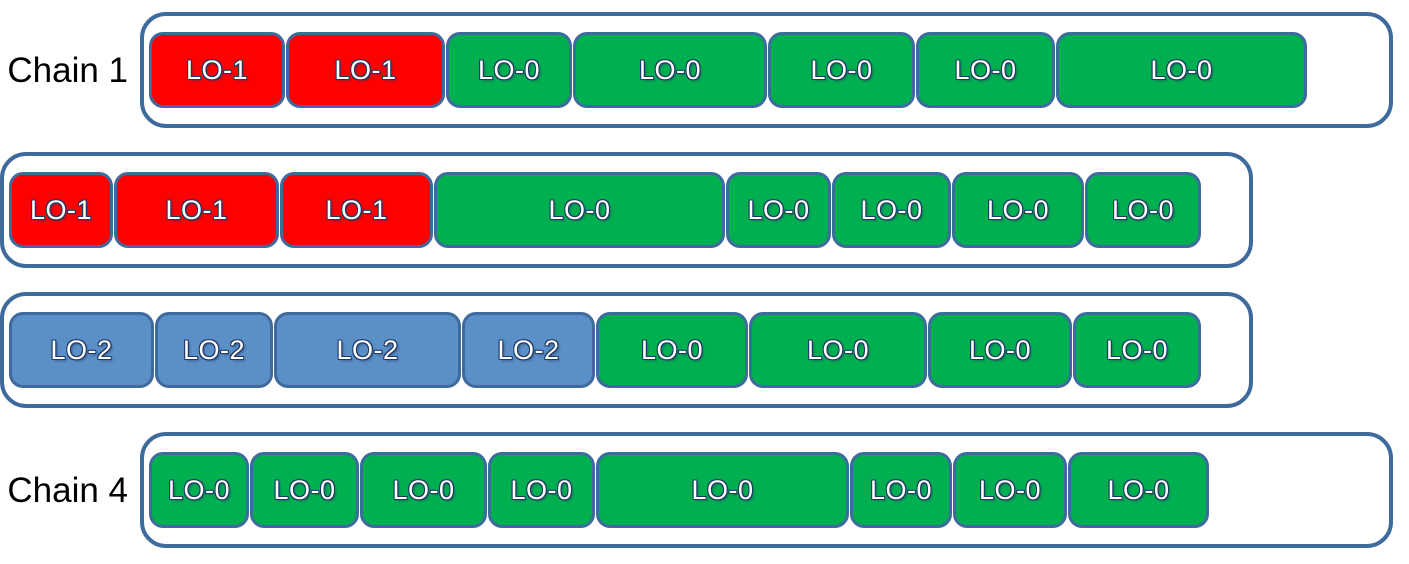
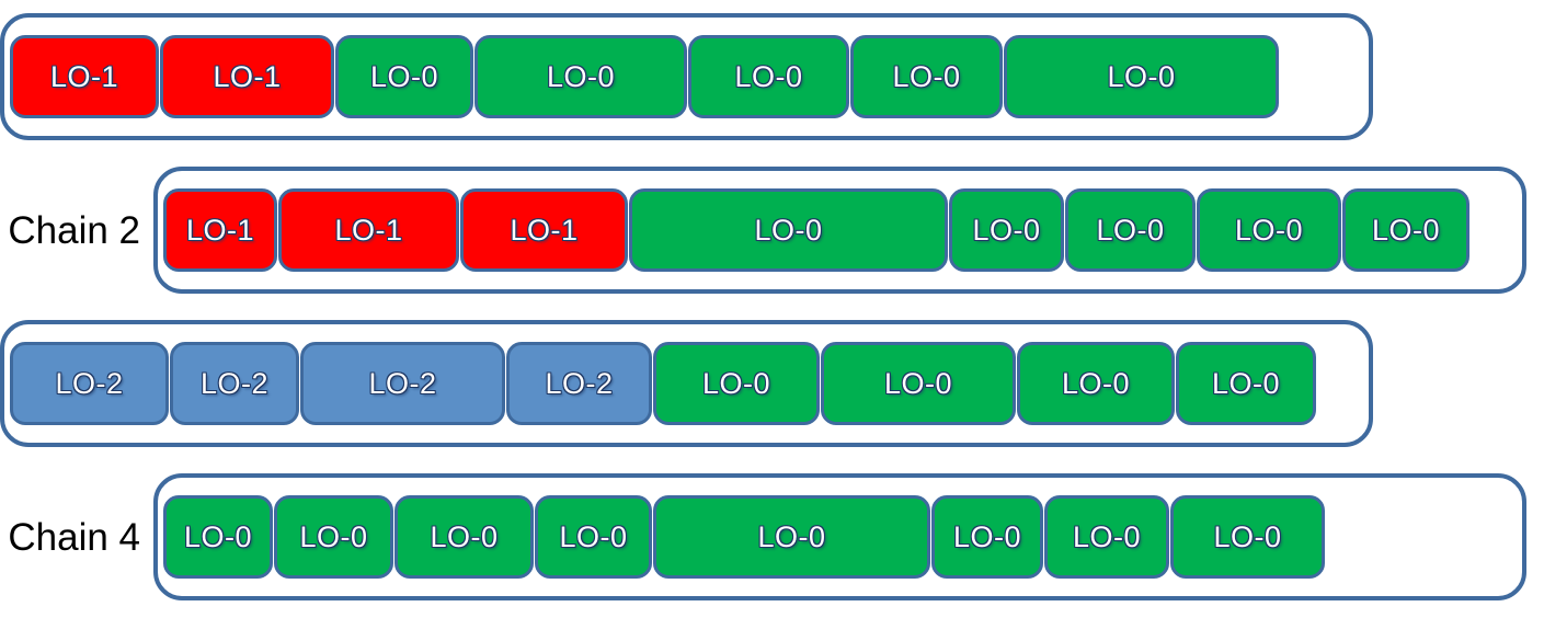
- Chain 1
  LO-1
  LO-1
  LO-0
  LO-0
  LO-0
  LO-0
  LO-0
+ Chain 2
  LO-1
  LO-1
  LO-1
  LO-0
  LO-0
  LO-0
  LO-0
  LO-0
  LO-2
  LO-2
  LO-2
  LO-2
  LO-0
  LO-0
  LO-0
  LO-0
  Chain 4
  LO-0
  LO-0
  LO-0
  LO-0
  LO-0
  LO-0
  LO-0
  LO-0
